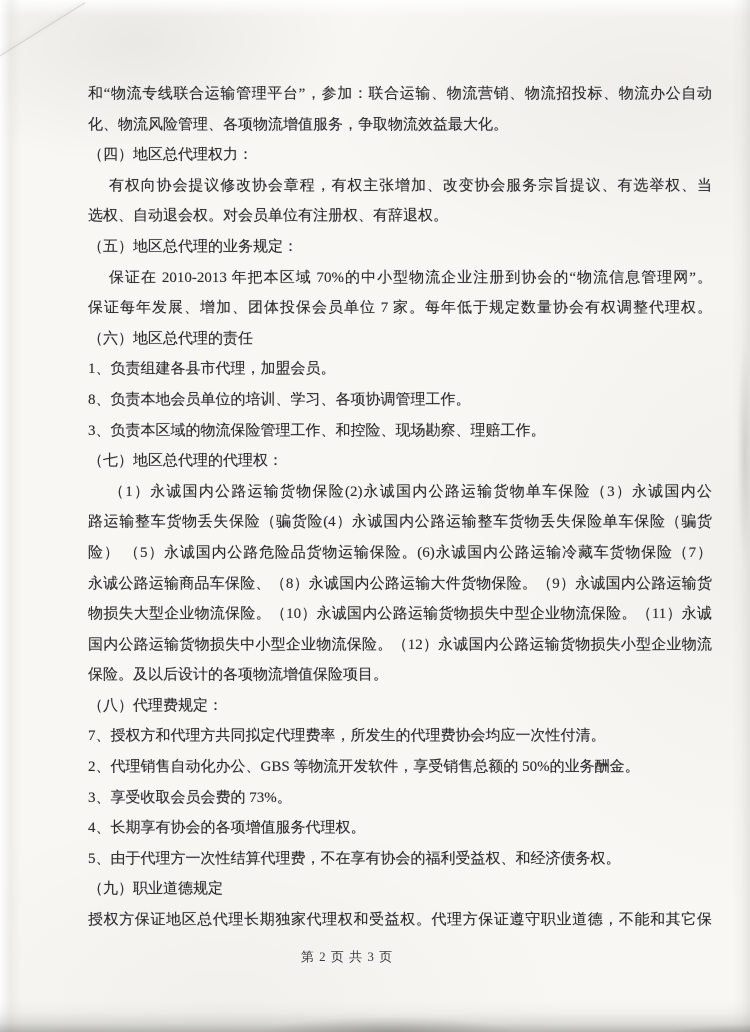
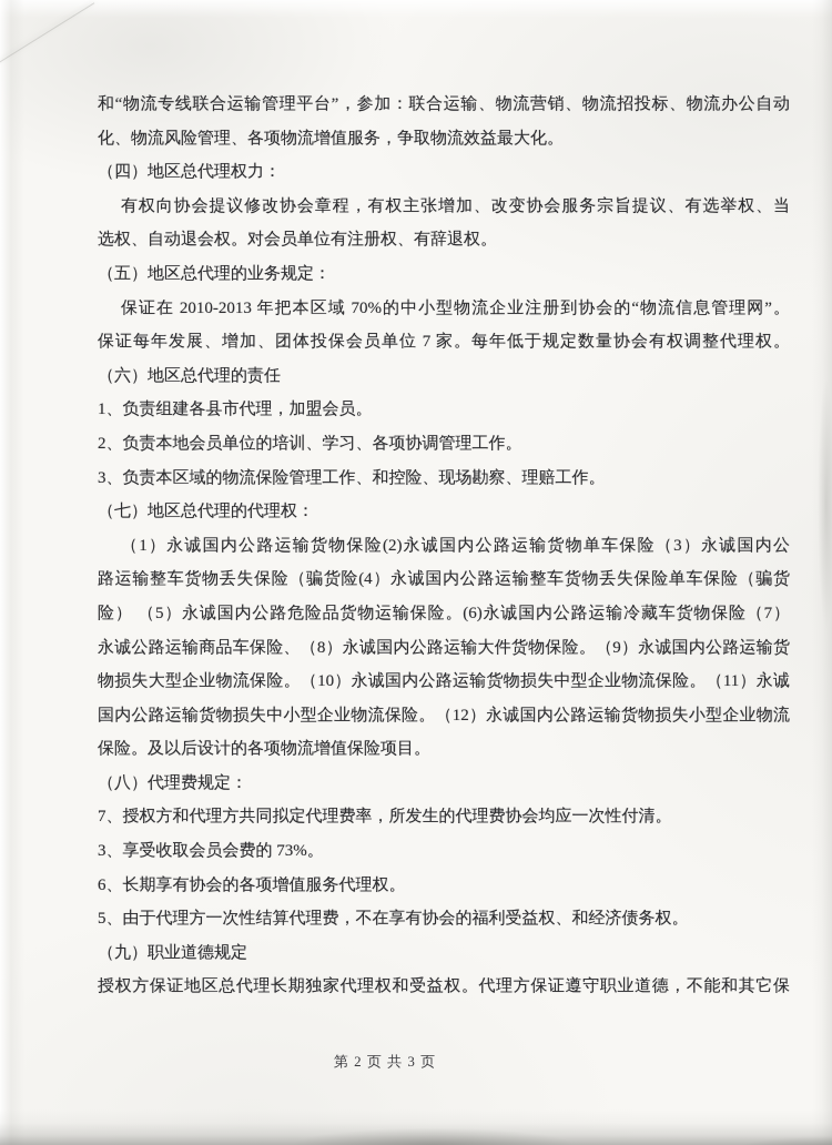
  和“物流专线联合运输管理平台”，参加：联合运输、物流营销、物流招投标、物流办公自动
  化、物流风险管理、各项物流增值服务，争取物流效益最大化。
  （四）地区总代理权力：
  有权向协会提议修改协会章程，有权主张增加、改变协会服务宗旨提议、有选举权、当
  选权、自动退会权。对会员单位有注册权、有辞退权。
  （五）地区总代理的业务规定：
  保证在 2010-2013 年把本区域 70%的中小型物流企业注册到协会的“物流信息管理网”。
  保证每年发展、增加、团体投保会员单位 7 家。每年低于规定数量协会有权调整代理权。
  （六）地区总代理的责任
  1、负责组建各县市代理，加盟会员。
- 8、负责本地会员单位的培训、学习、各项协调管理工作。
+ 2、负责本地会员单位的培训、学习、各项协调管理工作。
  3、负责本区域的物流保险管理工作、和控险、现场勘察、理赔工作。
  （七）地区总代理的代理权：
  （1）永诚国内公路运输货物保险(2)永诚国内公路运输货物单车保险（3）永诚国内公
  路运输整车货物丢失保险（骗货险(4）永诚国内公路运输整车货物丢失保险单车保险（骗货
  险） （5）永诚国内公路危险品货物运输保险。(6)永诚国内公路运输冷藏车货物保险（7）
  永诚公路运输商品车保险、（8）永诚国内公路运输大件货物保险。（9）永诚国内公路运输货
  物损失大型企业物流保险。（10）永诚国内公路运输货物损失中型企业物流保险。（11）永诚
  国内公路运输货物损失中小型企业物流保险。（12）永诚国内公路运输货物损失小型企业物流
  保险。及以后设计的各项物流增值保险项目。
  （八）代理费规定：
  7、授权方和代理方共同拟定代理费率，所发生的代理费协会均应一次性付清。
- 2、代理销售自动化办公、GBS 等物流开发软件，享受销售总额的 50%的业务酬金。
  3、享受收取会员会费的 73%。
- 4、长期享有协会的各项增值服务代理权。
+ 6、长期享有协会的各项增值服务代理权。
  5、由于代理方一次性结算代理费，不在享有协会的福利受益权、和经济债务权。
  （九）职业道德规定
  授权方保证地区总代理长期独家代理权和受益权。代理方保证遵守职业道德，不能和其它保
  第 2 页 共 3 页
